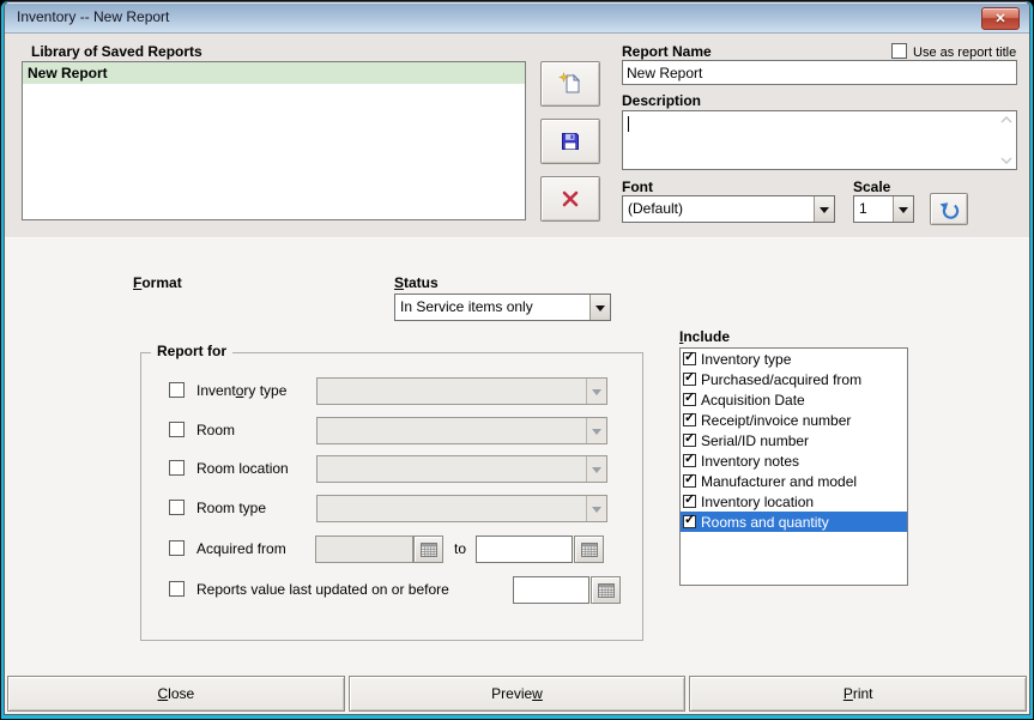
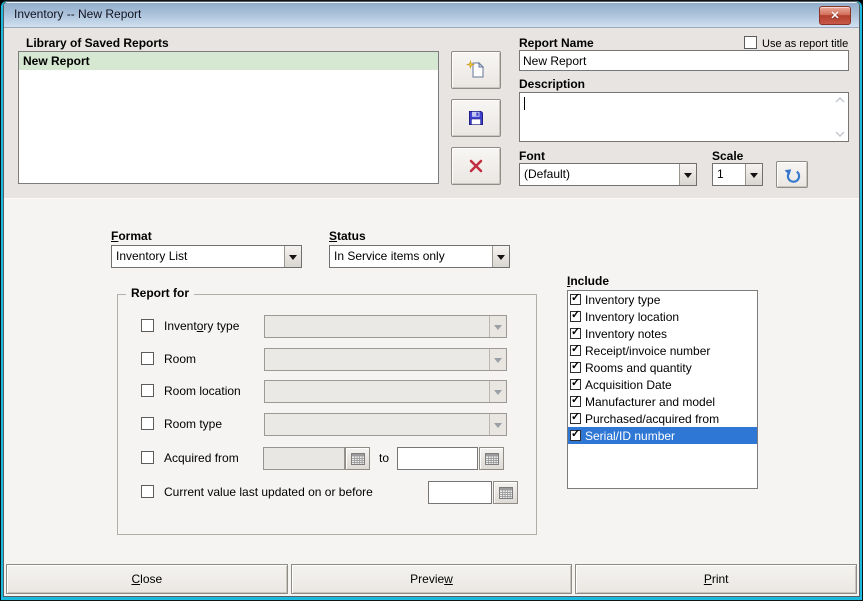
  Inventory -- New Report
  ✕
  Library of Saved Reports
  New Report
  Report Name
  Use as report title
  New Report
  Description
  Font
  (Default)
  Scale
  1
  Format
+ Inventory List
  Status
  In Service items only
  Report for
  Inventory type
  Room
  Room location
  Room type
  Acquired from
  to
- Reports value last updated on or before
+ Current value last updated on or before
  Include
  Inventory type
- Purchased/acquired from
+ Inventory location
- Acquisition Date
+ Inventory notes
  Receipt/invoice number
- Serial/ID number
+ Rooms and quantity
- Inventory notes
+ Acquisition Date
  Manufacturer and model
- Inventory location
+ Purchased/acquired from
- Rooms and quantity
+ Serial/ID number
  Close
  Preview
  Print
